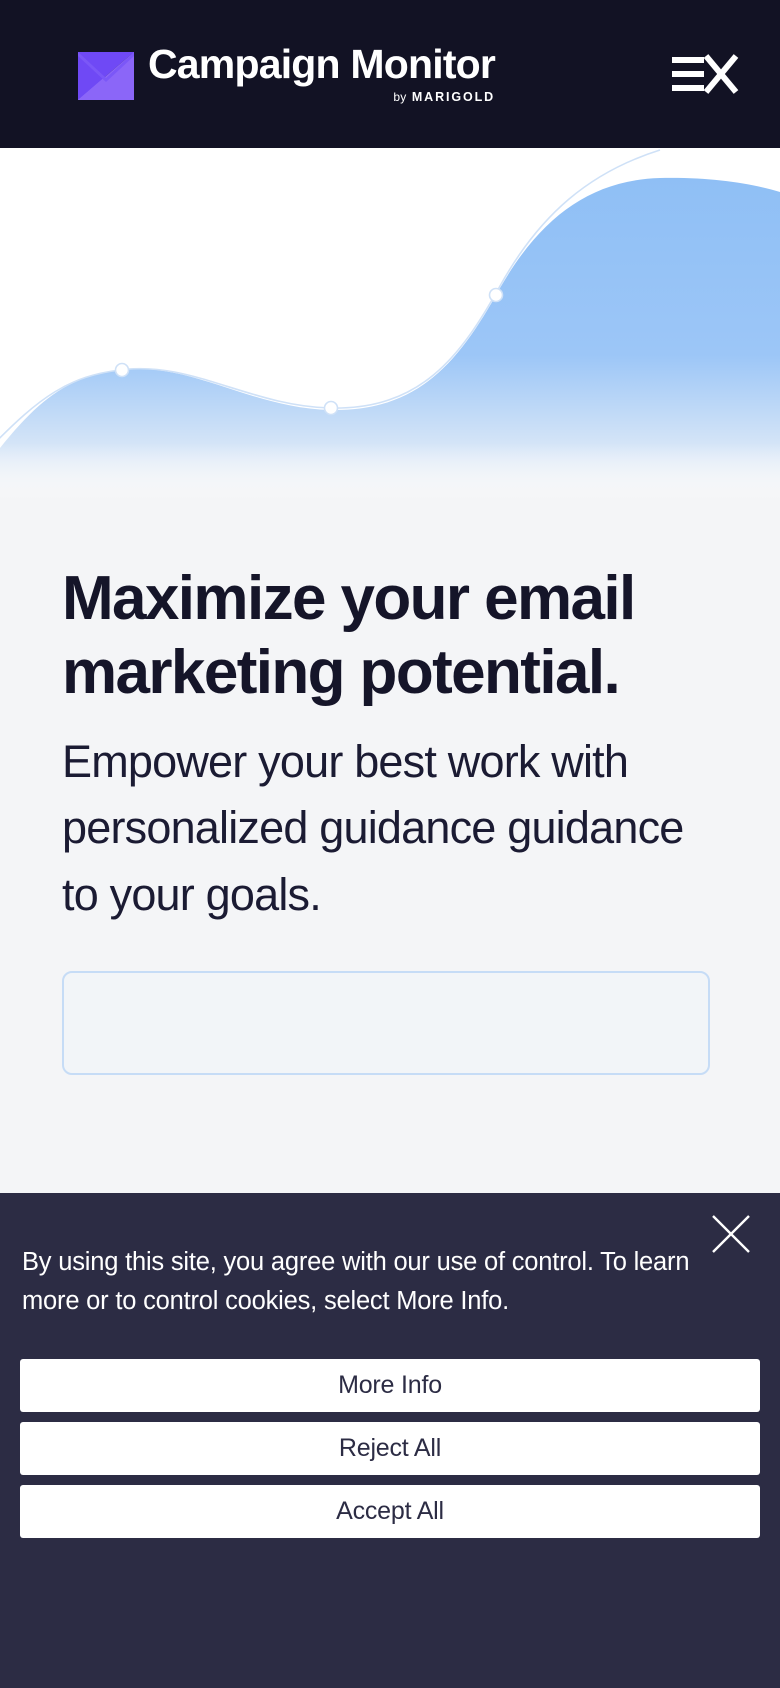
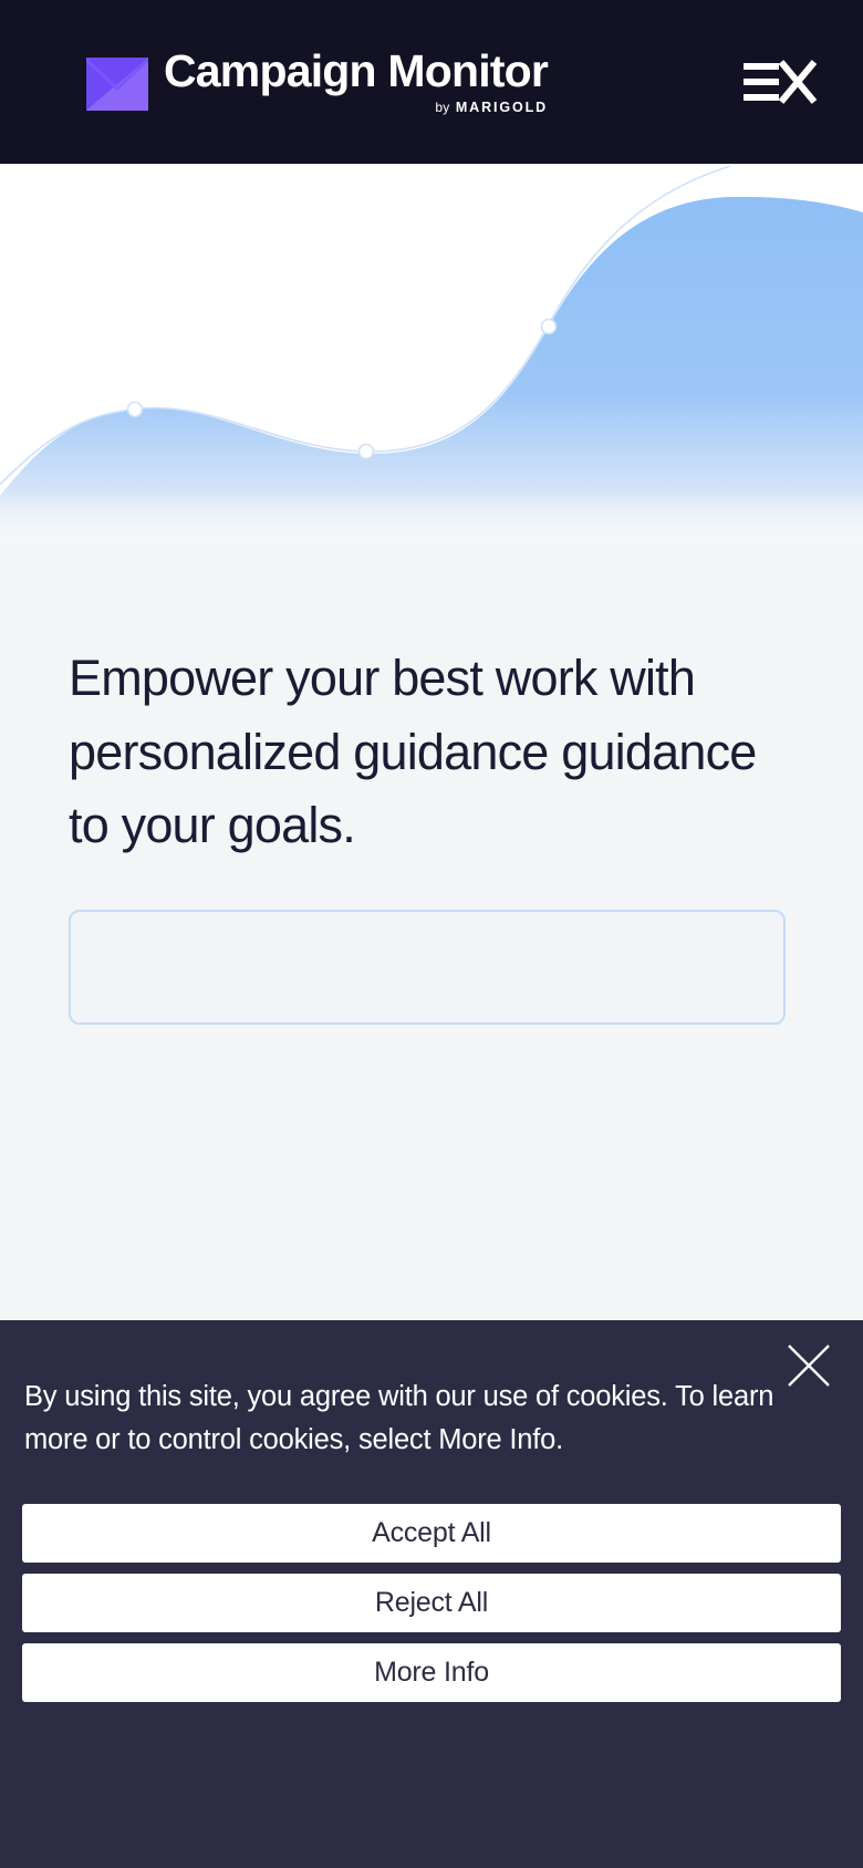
  Campaign Monitor
  by MARIGOLD
- Maximize your email marketing potential.
  Empower your best work with personalized guidance guidance to your goals.
- By using this site, you agree with our use of control. To learn more or to control cookies, select More Info.
+ By using this site, you agree with our use of cookies. To learn more or to control cookies, select More Info.
- More Info
+ Accept All
  Reject All
- Accept All
+ More Info
